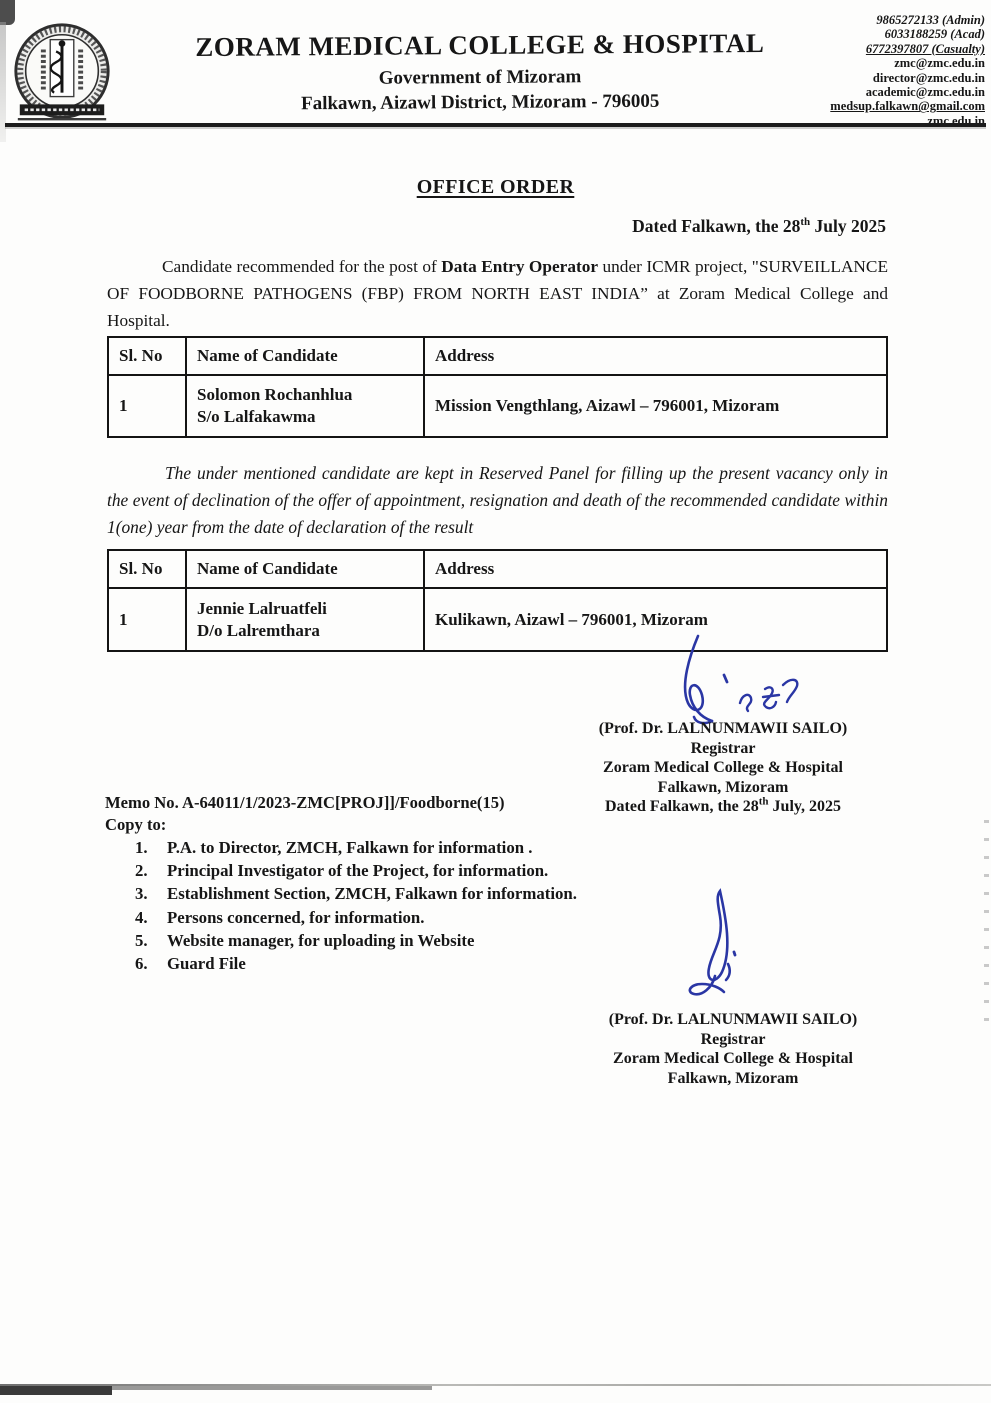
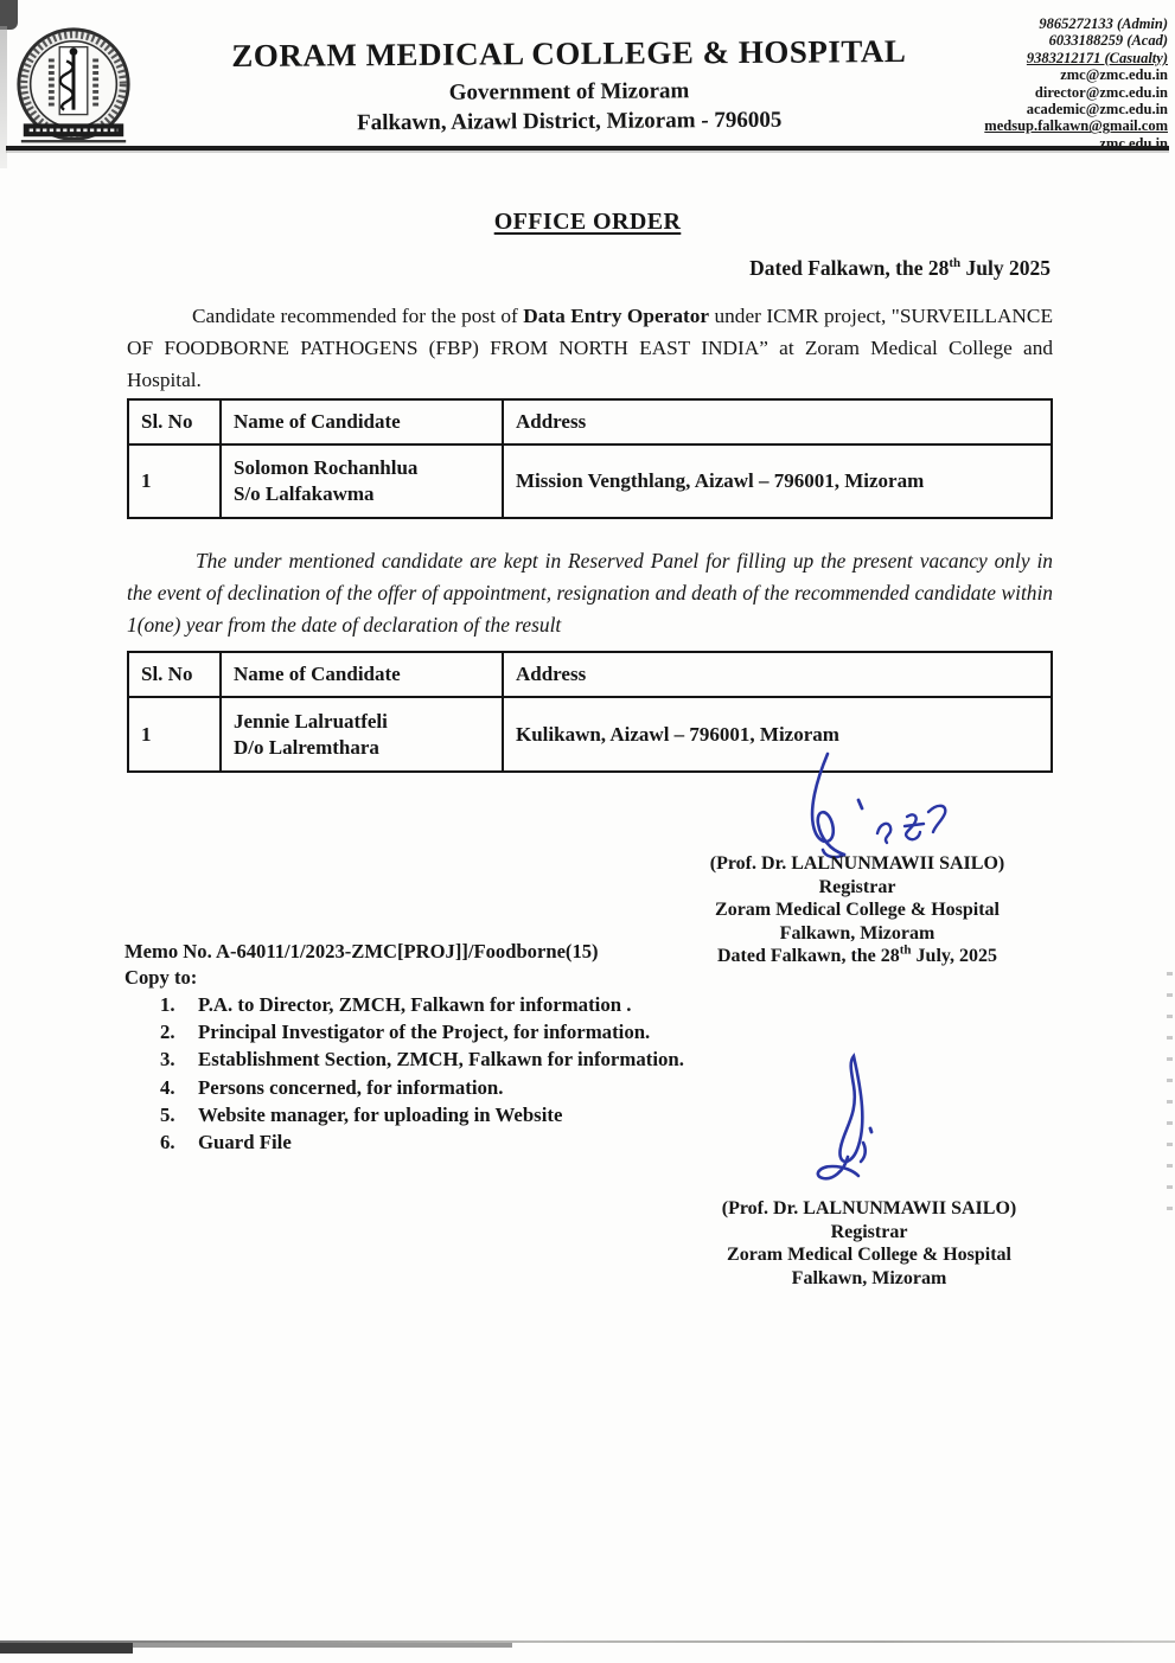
  ZORAM MEDICAL COLLEGE & HOSPITAL
  Government of Mizoram
  Falkawn, Aizawl District, Mizoram - 796005
  9865272133 (Admin)
  6033188259 (Acad)
- 6772397807 (Casualty)
+ 9383212171 (Casualty)
  zmc@zmc.edu.in
  director@zmc.edu.in
  academic@zmc.edu.in
  medsup.falkawn@gmail.com
  zmc.edu.in
  OFFICE ORDER
  Dated Falkawn, the 28th July 2025
  Candidate recommended for the post of Data Entry Operator under ICMR project, "SURVEILLANCE OF FOODBORNE PATHOGENS (FBP) FROM NORTH EAST INDIA” at Zoram Medical College and Hospital.
  Sl. No	Name of Candidate	Address
  1	Solomon Rochanhlua S/o Lalfakawma	Mission Vengthlang, Aizawl – 796001, Mizoram
  The under mentioned candidate are kept in Reserved Panel for filling up the present vacancy only in the event of declination of the offer of appointment, resignation and death of the recommended candidate within 1(one) year from the date of declaration of the result
  Sl. No	Name of Candidate	Address
  1	Jennie Lalruatfeli D/o Lalremthara	Kulikawn, Aizawl – 796001, Mizoram
  (Prof. Dr. LALNUNMAWII SAILO)
  Registrar
  Zoram Medical College & Hospital
  Falkawn, Mizoram
  Dated Falkawn, the 28th July, 2025
  Memo No. A-64011/1/2023-ZMC[PROJ]]/Foodborne(15)
  Copy to:
  1.
  P.A. to Director, ZMCH, Falkawn for information .
  2.
  Principal Investigator of the Project, for information.
  3.
  Establishment Section, ZMCH, Falkawn for information.
  4.
  Persons concerned, for information.
  5.
  Website manager, for uploading in Website
  6.
  Guard File
  (Prof. Dr. LALNUNMAWII SAILO)
  Registrar
  Zoram Medical College & Hospital
  Falkawn, Mizoram
